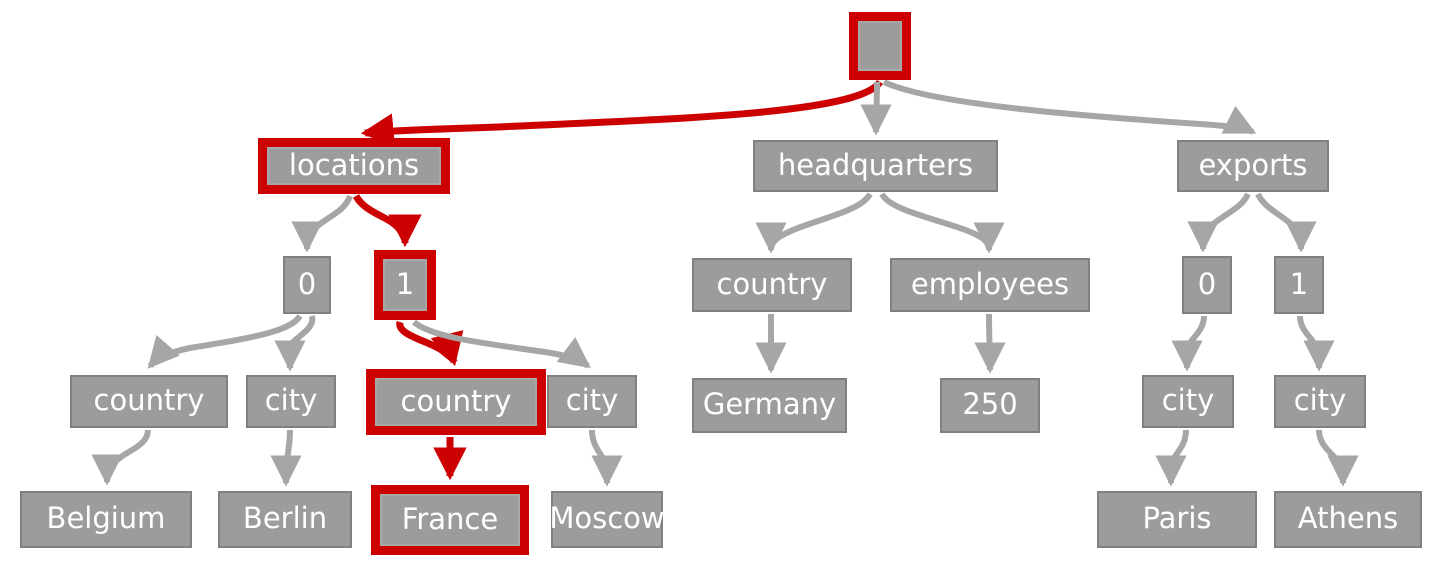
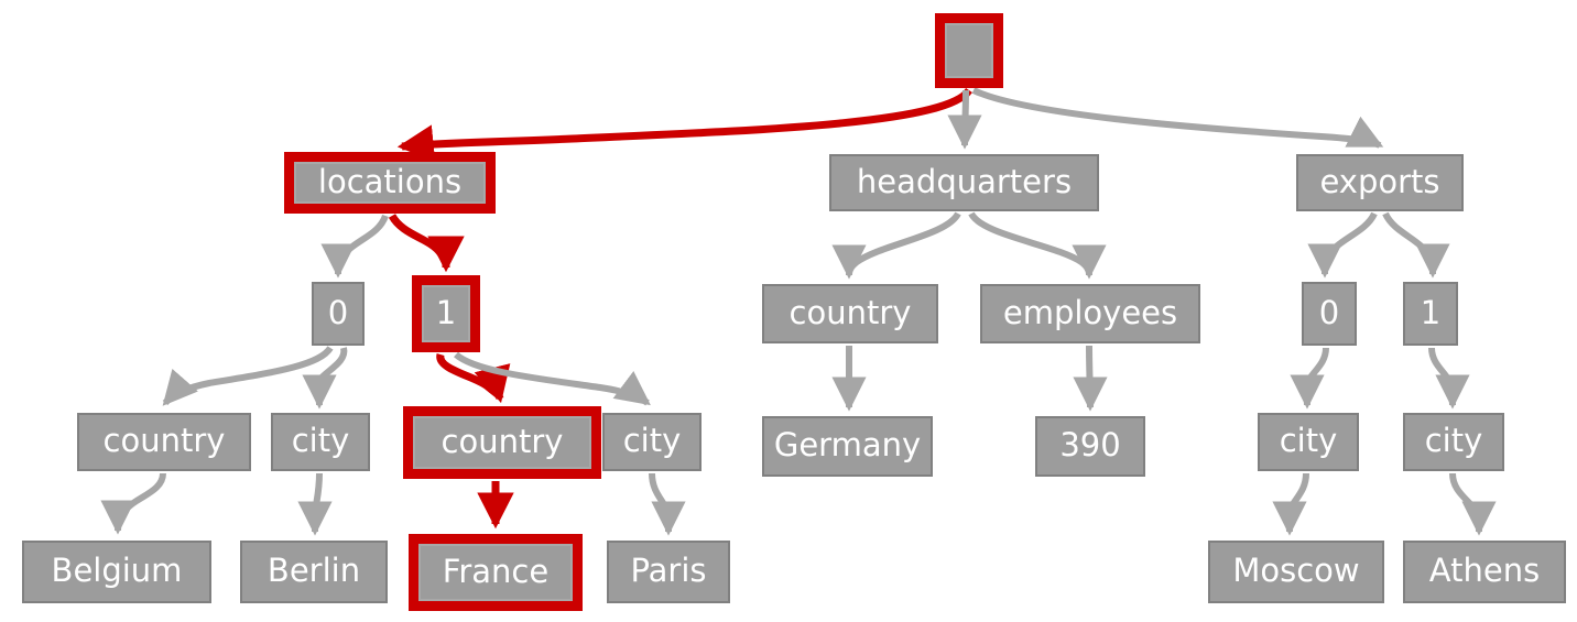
  locations
  headquarters
  exports
  0
  1
  country
  employees
  0
  1
  country
  city
  country
  city
  city
  city
  Belgium
  Berlin
  France
- Moscow
+ Paris
  Germany
- 250
+ 390
- Paris
+ Moscow
  Athens
